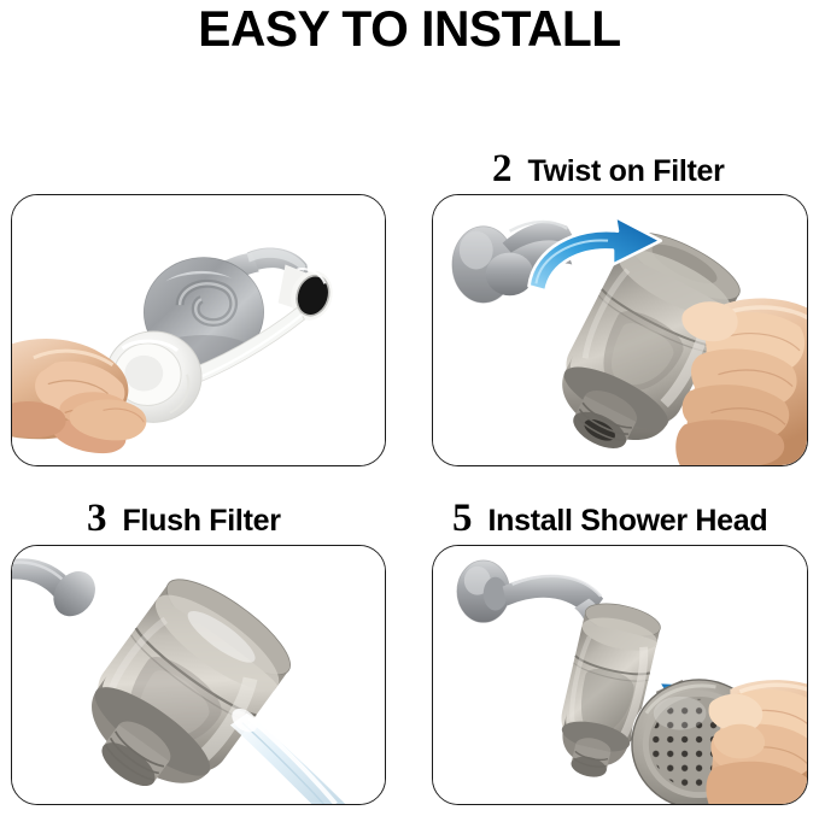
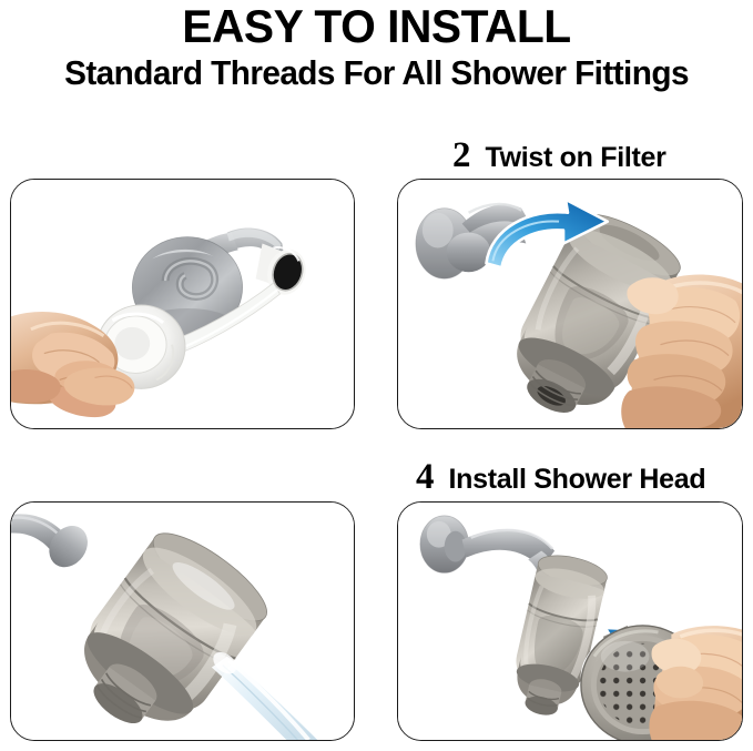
  EASY TO INSTALL
+ Standard Threads For All Shower Fittings
  2
  Twist on Filter
- 3
- Flush Filter
- 5
+ 4
  Install Shower Head
